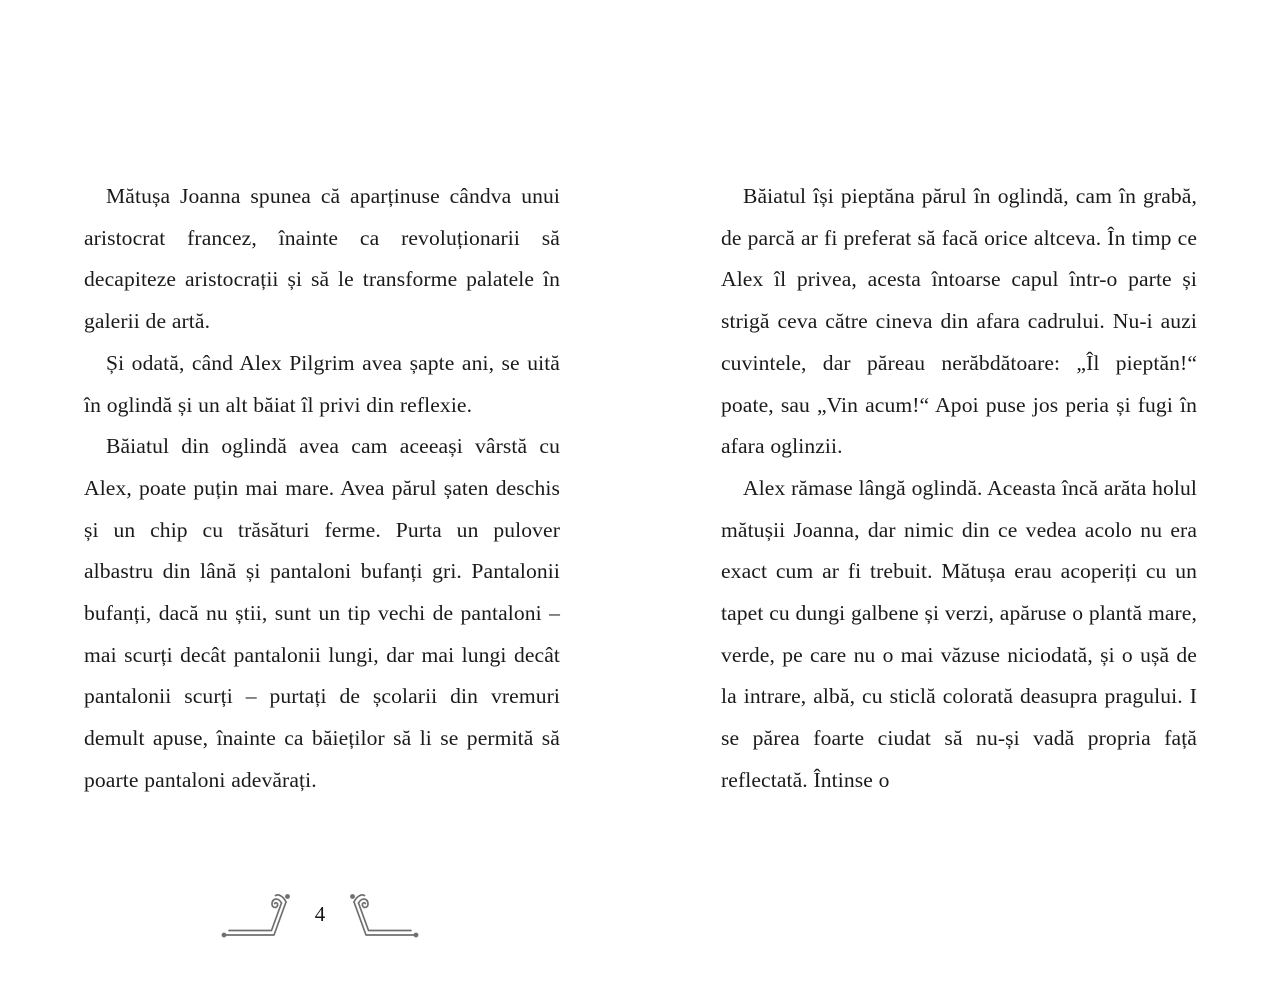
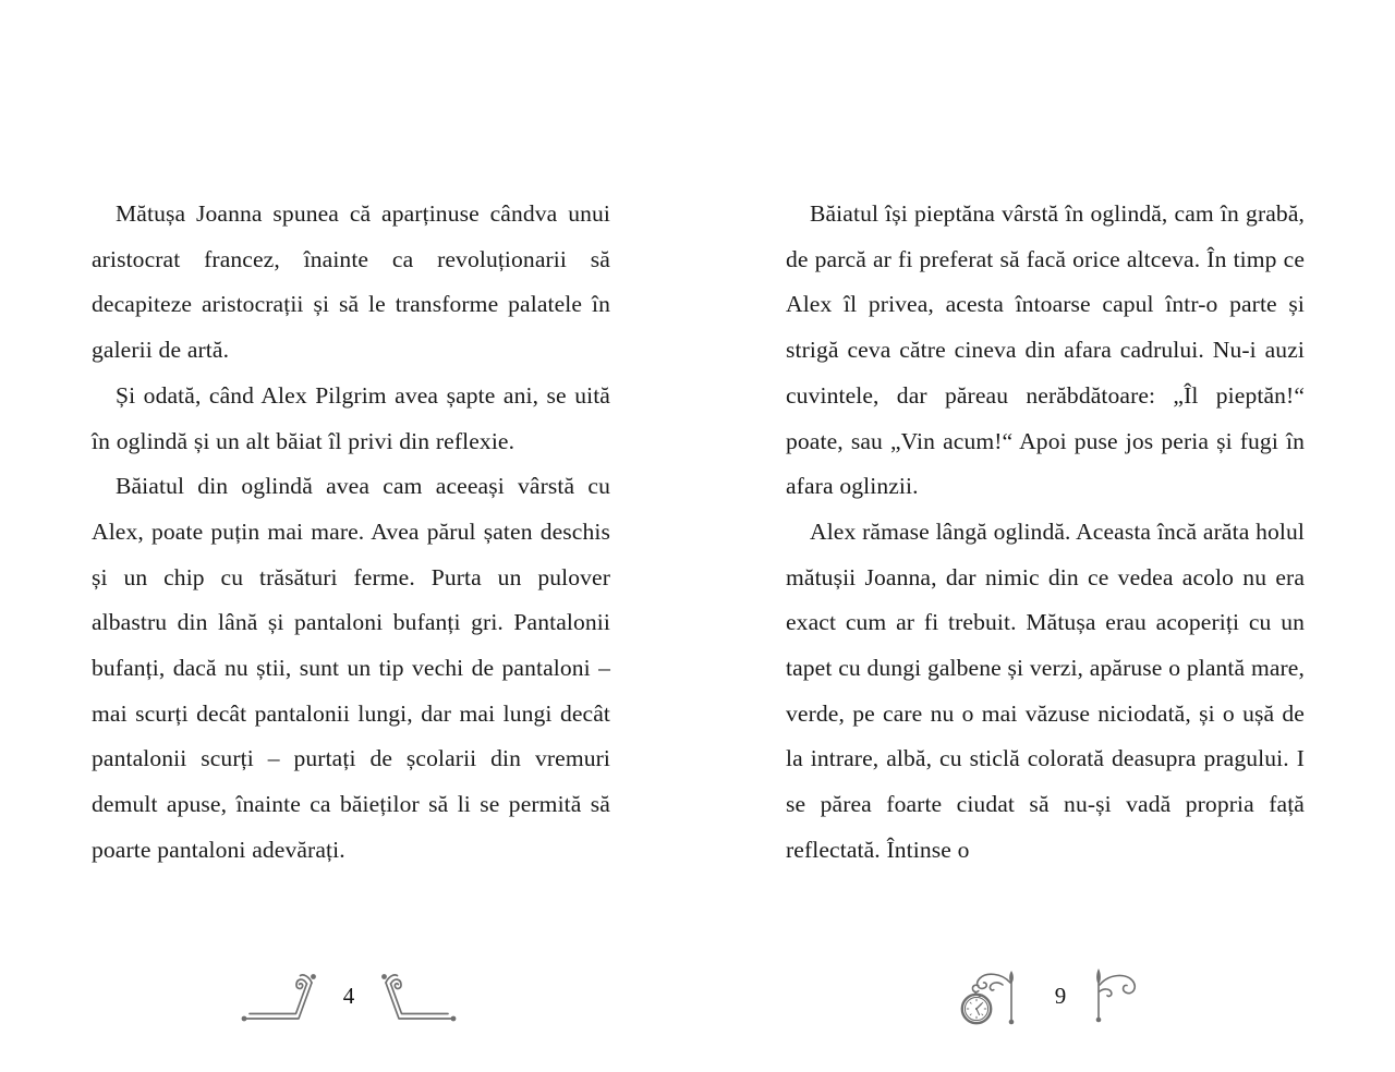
  Mătușa Joanna spunea că aparținuse cândva unui aristocrat francez, înainte ca revoluționarii să decapiteze aristocrații și să le transforme palatele în galerii de artă.
  Și odată, când Alex Pilgrim avea șapte ani, se uită în oglindă și un alt băiat îl privi din reflexie.
  Băiatul din oglindă avea cam aceeași vârstă cu Alex, poate puțin mai mare. Avea părul șaten deschis și un chip cu trăsături ferme. Purta un pulover albastru din lână și pantaloni bufanți gri. Pantalonii bufanți, dacă nu știi, sunt un tip vechi de pantaloni – mai scurți decât pantalonii lungi, dar mai lungi decât pantalonii scurți – purtați de școlarii din vremuri demult apuse, înainte ca băieților să li se permită să poarte pantaloni adevărați.
  4
- Băiatul își pieptăna părul în oglindă, cam în grabă, de parcă ar fi preferat să facă orice altceva. În timp ce Alex îl privea, acesta întoarse capul într-o parte și strigă ceva către cineva din afara cadrului. Nu-i auzi cuvintele, dar păreau nerăbdătoare: „Îl pieptăn!“ poate, sau „Vin acum!“ Apoi puse jos peria și fugi în afara oglinzii.
+ Băiatul își pieptăna vârstă în oglindă, cam în grabă, de parcă ar fi preferat să facă orice altceva. În timp ce Alex îl privea, acesta întoarse capul într-o parte și strigă ceva către cineva din afara cadrului. Nu-i auzi cuvintele, dar păreau nerăbdătoare: „Îl pieptăn!“ poate, sau „Vin acum!“ Apoi puse jos peria și fugi în afara oglinzii.
  Alex rămase lângă oglindă. Aceasta încă arăta holul mătușii Joanna, dar nimic din ce vedea acolo nu era exact cum ar fi trebuit. Mătușa erau acoperiți cu un tapet cu dungi galbene și verzi, apăruse o plantă mare, verde, pe care nu o mai văzuse niciodată, și o ușă de la intrare, albă, cu sticlă colorată deasupra pragului. I se părea foarte ciudat să nu-și vadă propria față reflectată. Întinse o
+ 9
